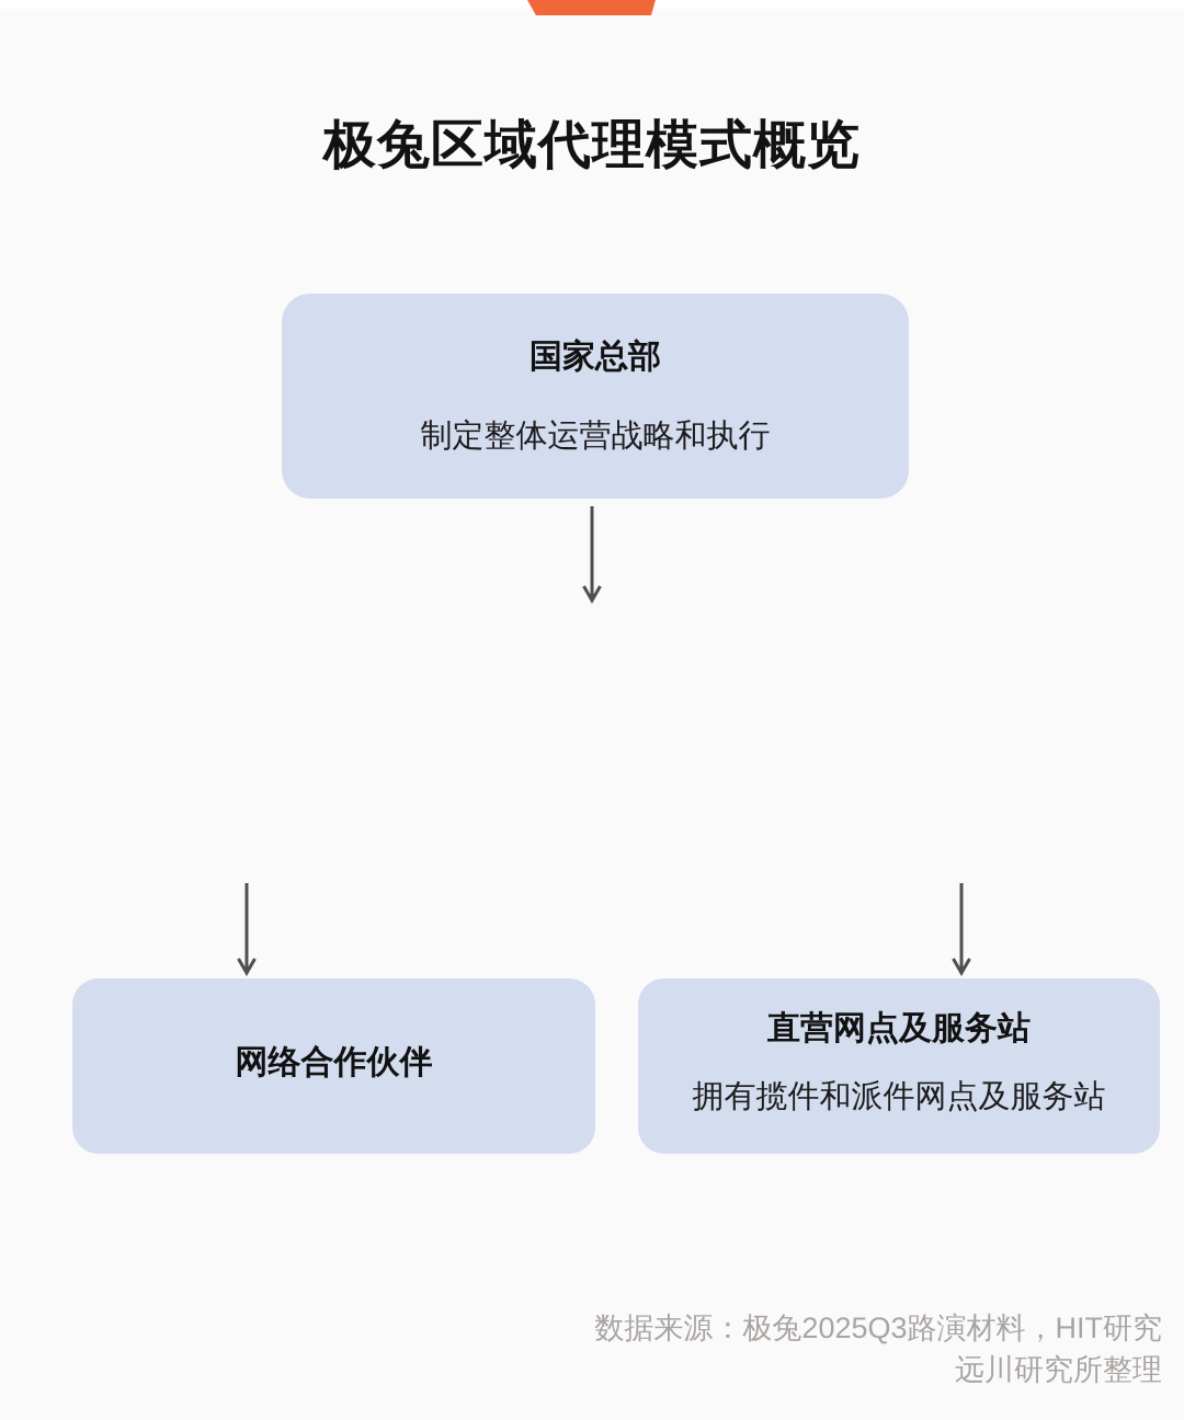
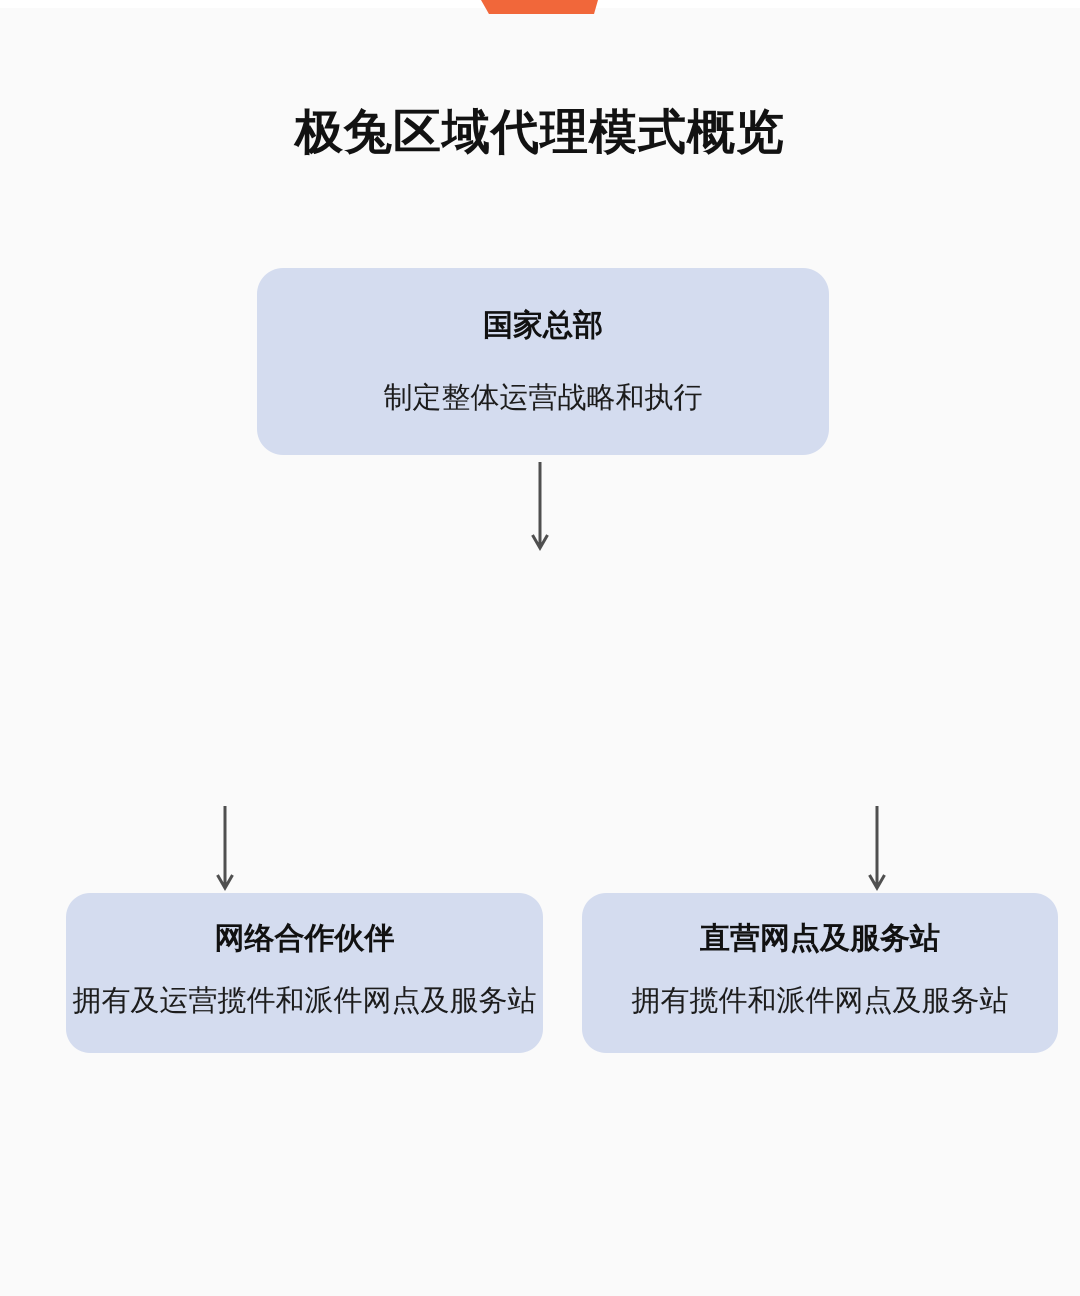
  极兔区域代理模式概览
  国家总部
  制定整体运营战略和执行
  网络合作伙伴
+ 拥有及运营揽件和派件网点及服务站
  直营网点及服务站
  拥有揽件和派件网点及服务站
- 数据来源：极兔2025Q3路演材料，HIT研究
- 远川研究所整理
